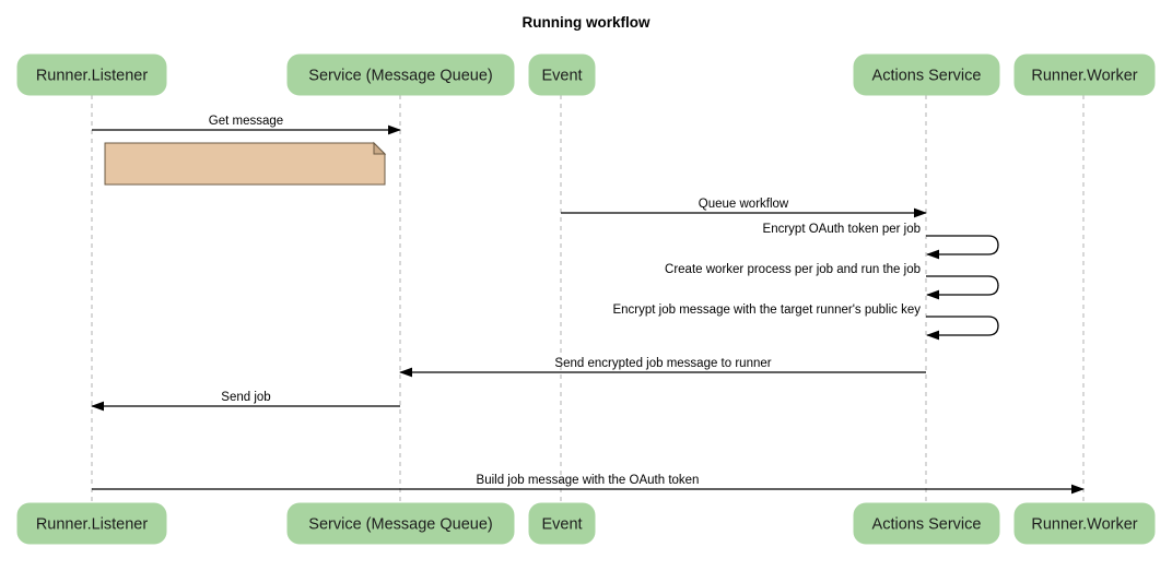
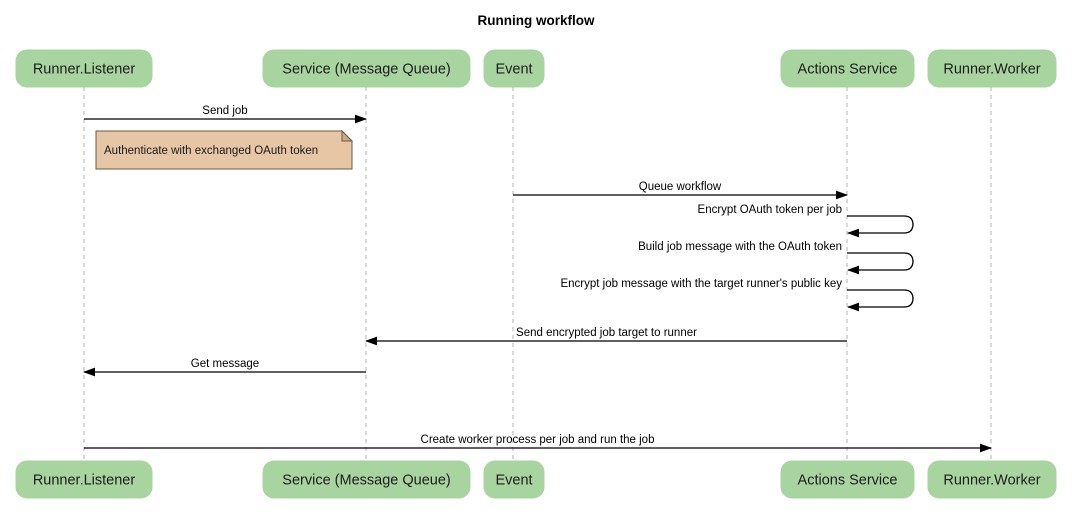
  Running workflow
- Get message
+ Send job
  Queue workflow
  Encrypt OAuth token per job
- Create worker process per job and run the job
+ Build job message with the OAuth token
  Encrypt job message with the target runner's public key
- Send encrypted job message to runner
+ Send encrypted job target to runner
- Send job
+ Get message
- Build job message with the OAuth token
+ Create worker process per job and run the job
+ Authenticate with exchanged OAuth token
  Runner.Listener
  Service (Message Queue)
  Event
  Actions Service
  Runner.Worker
  Runner.Listener
  Service (Message Queue)
  Event
  Actions Service
  Runner.Worker
